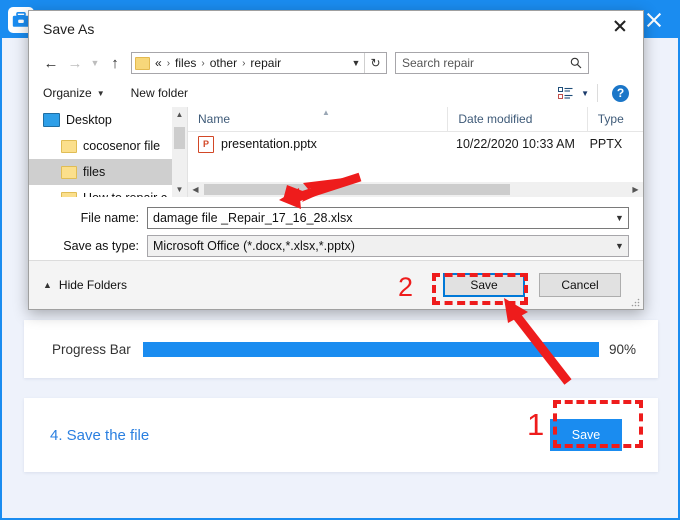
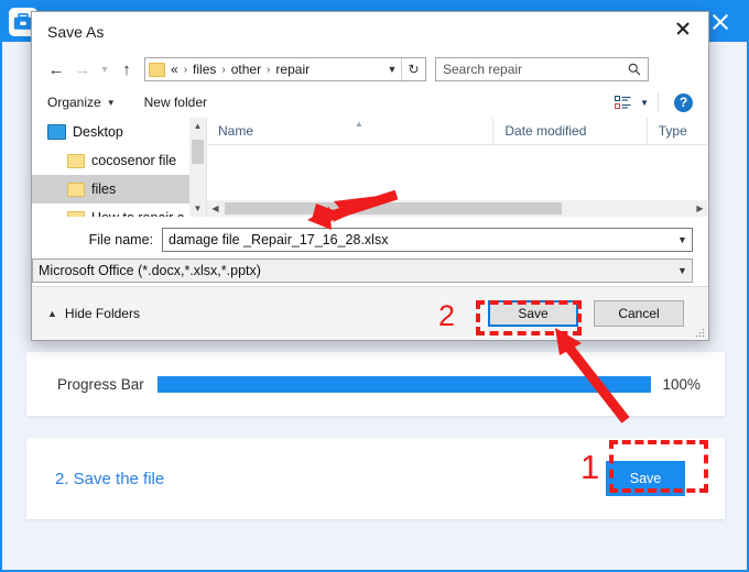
  Progress Bar
- 90%
+ 100%
- 4. Save the file
+ 2. Save the file
  Save
  Save As
  ←
  →
  ▼
  ↑
  «
  ›
  files
  ›
  other
  ›
  repair
  ▼
  ↻
  Search repair
  Organize
  ▼
  New folder
  ▼
  ?
  Desktop
  cocosenor file
  files
  ▲
  ▼
  Name
  ▲
  Date modified
  Type
- P
- presentation.pptx
- 10/22/2020 10:33 AM
- PPTX
  ◀
  ▶
  File name:
  damage file _Repair_17_16_28.xlsx
  ▼
- Save as type:
  Microsoft Office (*.docx,*.xlsx,*.pptx)
  ▼
  ▲
  Hide Folders
  Save
  Cancel
  2
  1
